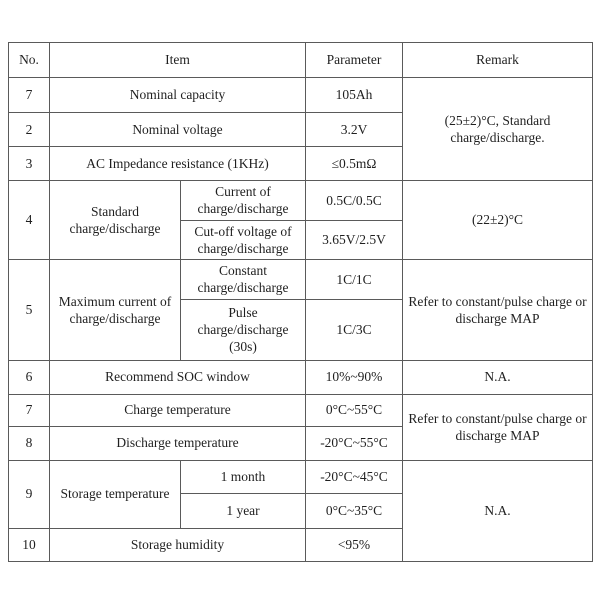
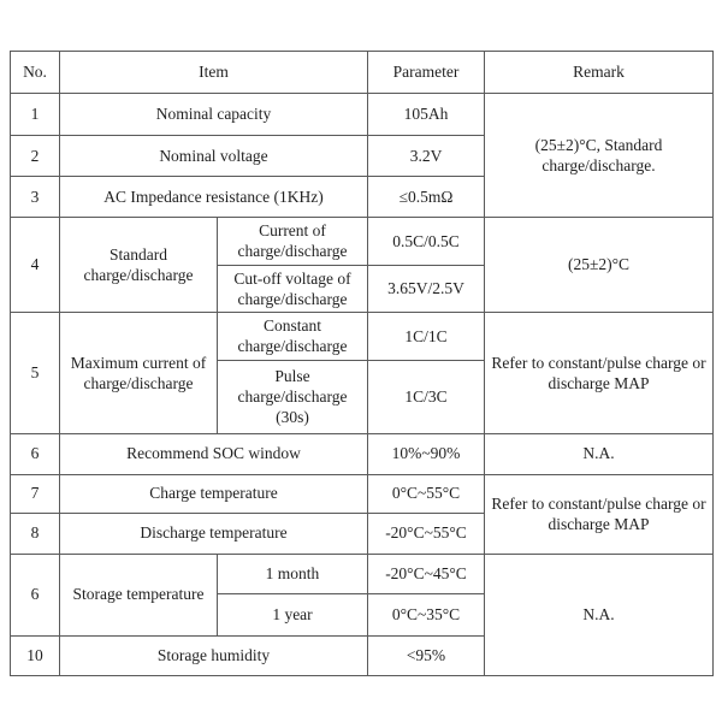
  No.	Item	Parameter	Remark
- 7	Nominal capacity	105Ah	(25±2)°C, Standard charge/discharge.
+ 1	Nominal capacity	105Ah	(25±2)°C, Standard charge/discharge.
  2	Nominal voltage	3.2V
  3	AC Impedance resistance (1KHz)	≤0.5mΩ
- 4	Standard charge/discharge	Current of charge/discharge	0.5C/0.5C	(22±2)°C
+ 4	Standard charge/discharge	Current of charge/discharge	0.5C/0.5C	(25±2)°C
  Cut-off voltage of charge/discharge	3.65V/2.5V
  5	Maximum current of charge/discharge	Constant charge/discharge	1C/1C	Refer to constant/pulse charge or discharge MAP
  Pulse charge/discharge (30s)	1C/3C
  6	Recommend SOC window	10%~90%	N.A.
  7	Charge temperature	0°C~55°C	Refer to constant/pulse charge or discharge MAP
  8	Discharge temperature	-20°C~55°C
- 9	Storage temperature	1 month	-20°C~45°C	N.A.
+ 6	Storage temperature	1 month	-20°C~45°C	N.A.
  1 year	0°C~35°C
  10	Storage humidity	<95%
